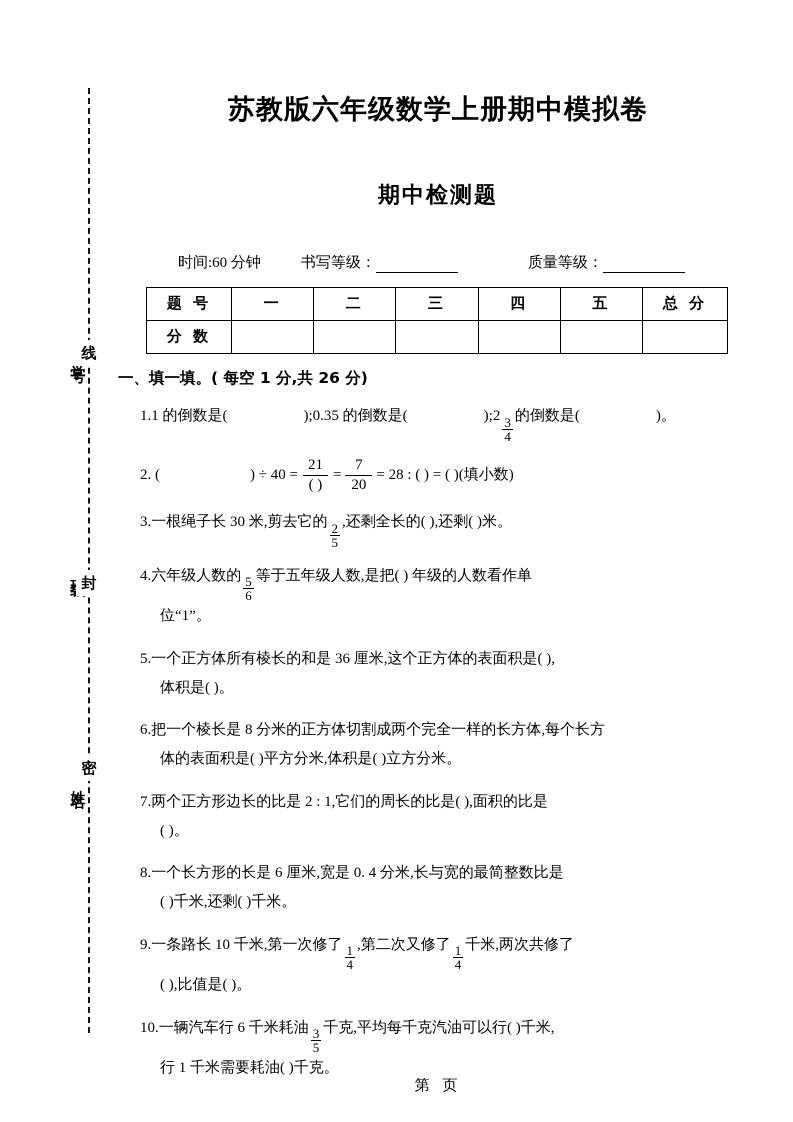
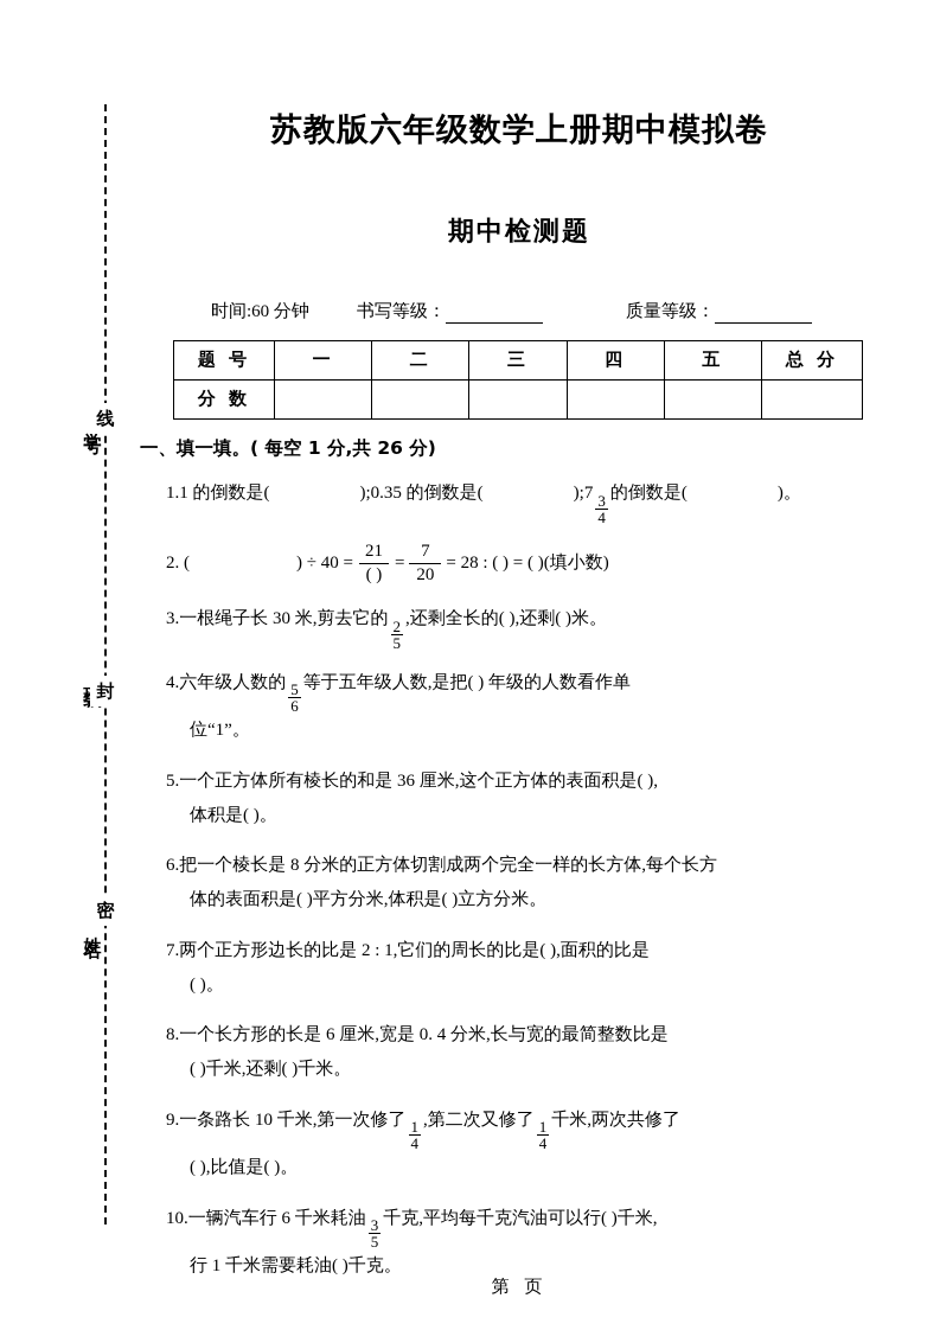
  线
  封
  密
  苏教版六年级数学上册期中模拟卷
  期中检测题
  时间:60 分钟
  书写等级：
  质量等级：
  题 号	一	二	三	四	五	总 分
  分 数
  一、填一填。( 每空 1 分,共 26 分)
- 1.1 的倒数是( );0.35 的倒数是( );2
+ 1.1 的倒数是( );0.35 的倒数是( );7
  3
  4
  的倒数是( )。
  2. ( ) ÷ 40 =
  21
  ( )
  =
  7
  20
  = 28 : ( ) = ( )(填小数)
  3.一根绳子长 30 米,剪去它的
  2
  5
  ,还剩全长的( ),还剩( )米。
  4.六年级人数的
  5
  6
  等于五年级人数,是把( ) 年级的人数看作单
  位“1”。
  5.一个正方体所有棱长的和是 36 厘米,这个正方体的表面积是( ),
  体积是( )。
  6.把一个棱长是 8 分米的正方体切割成两个完全一样的长方体,每个长方
  体的表面积是( )平方分米,体积是( )立方分米。
  7.两个正方形边长的比是 2 : 1,它们的周长的比是( ),面积的比是
  ( )。
  8.一个长方形的长是 6 厘米,宽是 0. 4 分米,长与宽的最简整数比是
  ( )千米,还剩( )千米。
  9.一条路长 10 千米,第一次修了
  1
  4
  ,第二次又修了
  1
  4
  千米,两次共修了
  ( ),比值是( )。
  10.一辆汽车行 6 千米耗油
  3
  5
  千克,平均每千克汽油可以行( )千米,
  行 1 千米需要耗油( )千克。
  第 页
